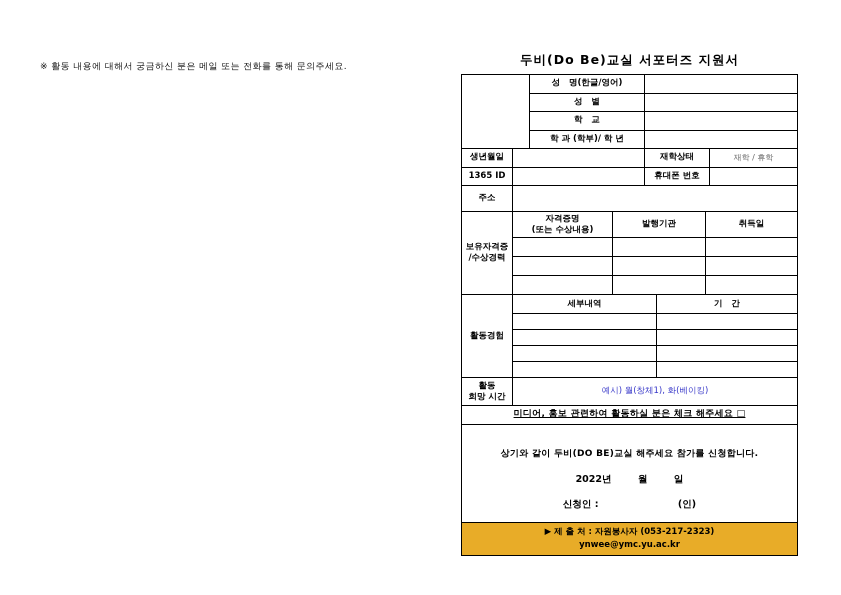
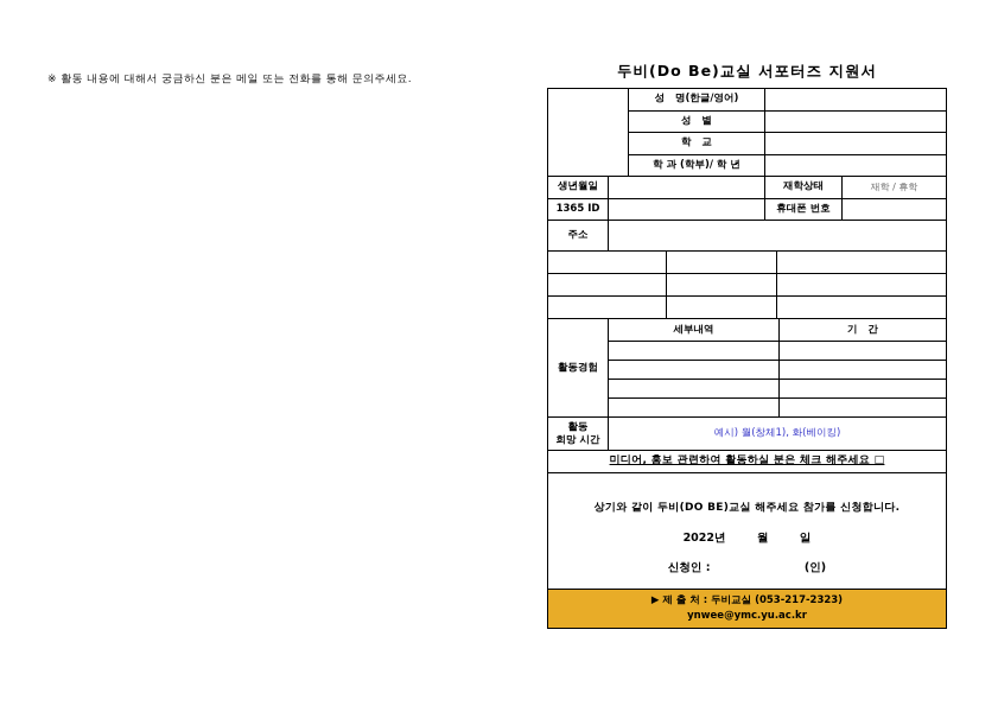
  ※ 활동 내용에 대해서 궁금하신 분은 메일 또는 전화를 통해 문의주세요.
  두비(Do Be)교실 서포터즈 지원서
  성 명(한글/영어)
  성 별
  학 교
  학 과 (학부)/ 학 년
  생년월일
  재학상태
  재학 / 휴학
  1365 ID
  휴대폰 번호
  주소
- 보유자격증
- /수상경력
- 자격증명
- (또는 수상내용)
- 발행기관
- 취득일
  활동경험
  세부내역
  기 간
  활동
  희망 시간
  예시) 월(창체1), 화(베이킹)
  미디어, 홍보 관련하여 활동하실 분은 체크 해주세요 □
  상기와 같이 두비(DO BE)교실 해주세요 참가를 신청합니다.
  2022년 월 일
  신청인 : (인)
- ▶ 제 출 처 : 자원봉사자 (053-217-2323)
+ ▶ 제 출 처 : 두비교실 (053-217-2323)
  ynwee@ymc.yu.ac.kr
